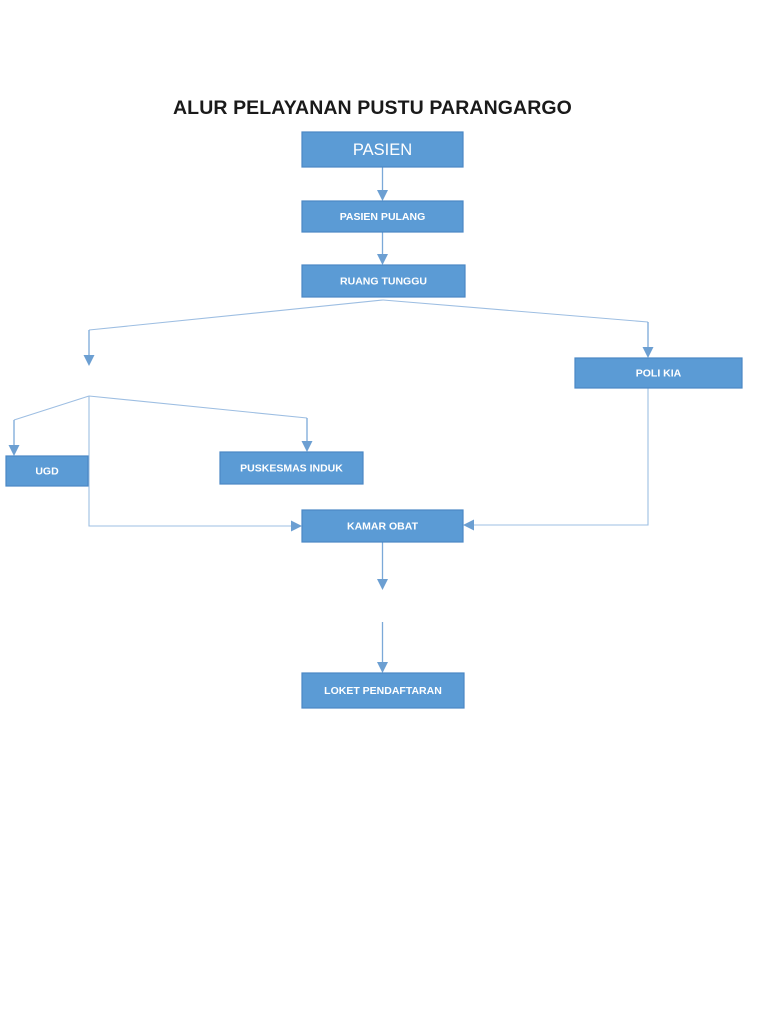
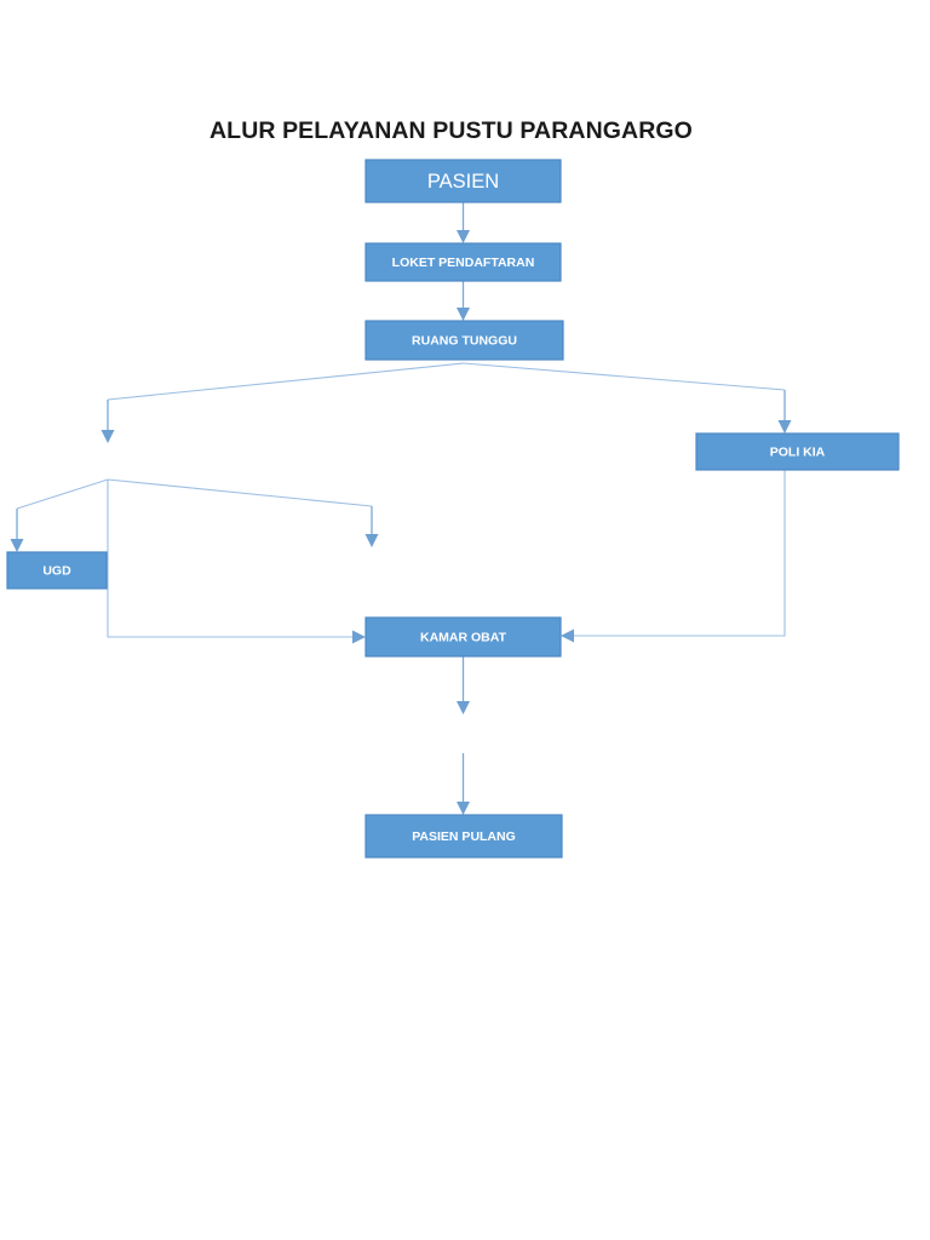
  ALUR PELAYANAN PUSTU PARANGARGO
  PASIEN
- PASIEN PULANG
+ LOKET PENDAFTARAN
  RUANG TUNGGU
  POLI KIA
  UGD
- PUSKESMAS INDUK
  KAMAR OBAT
- LOKET PENDAFTARAN
+ PASIEN PULANG
